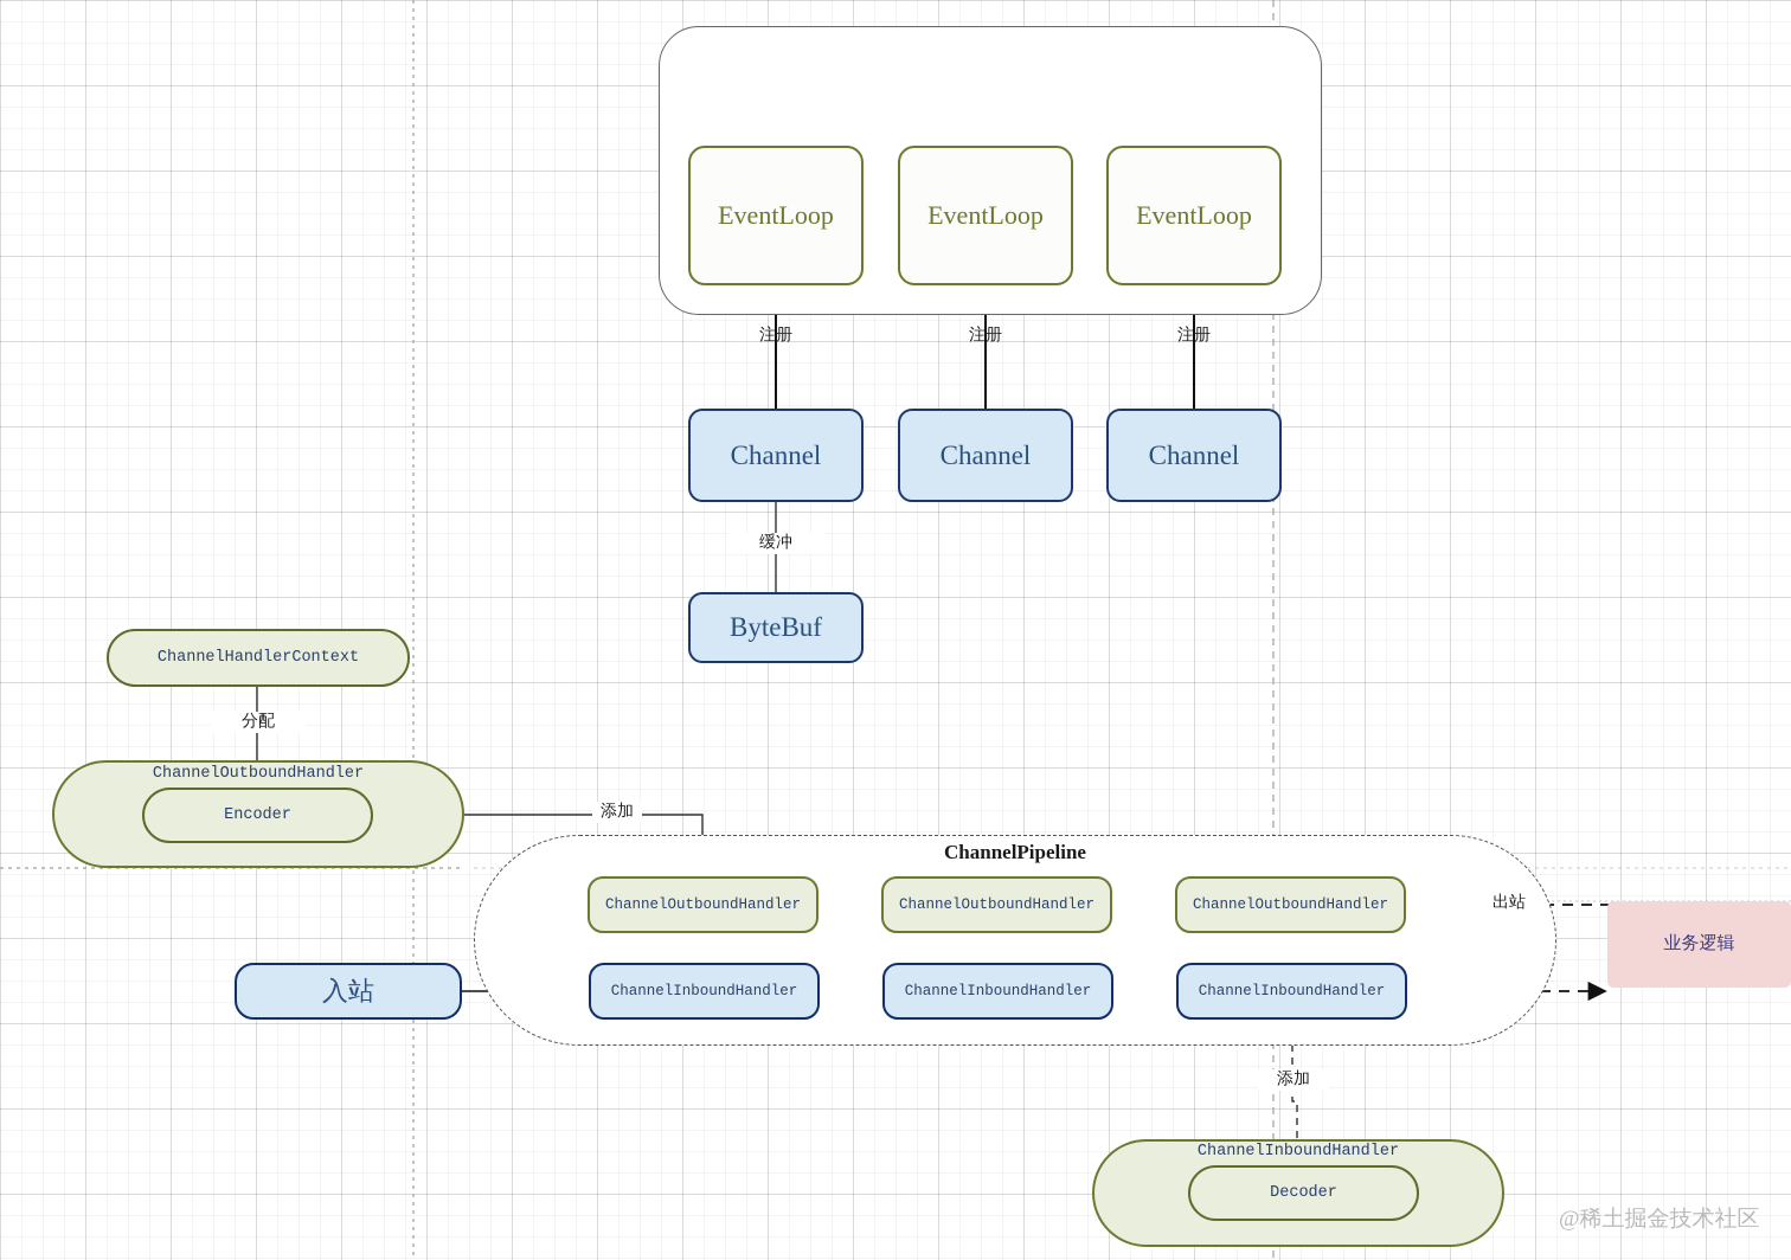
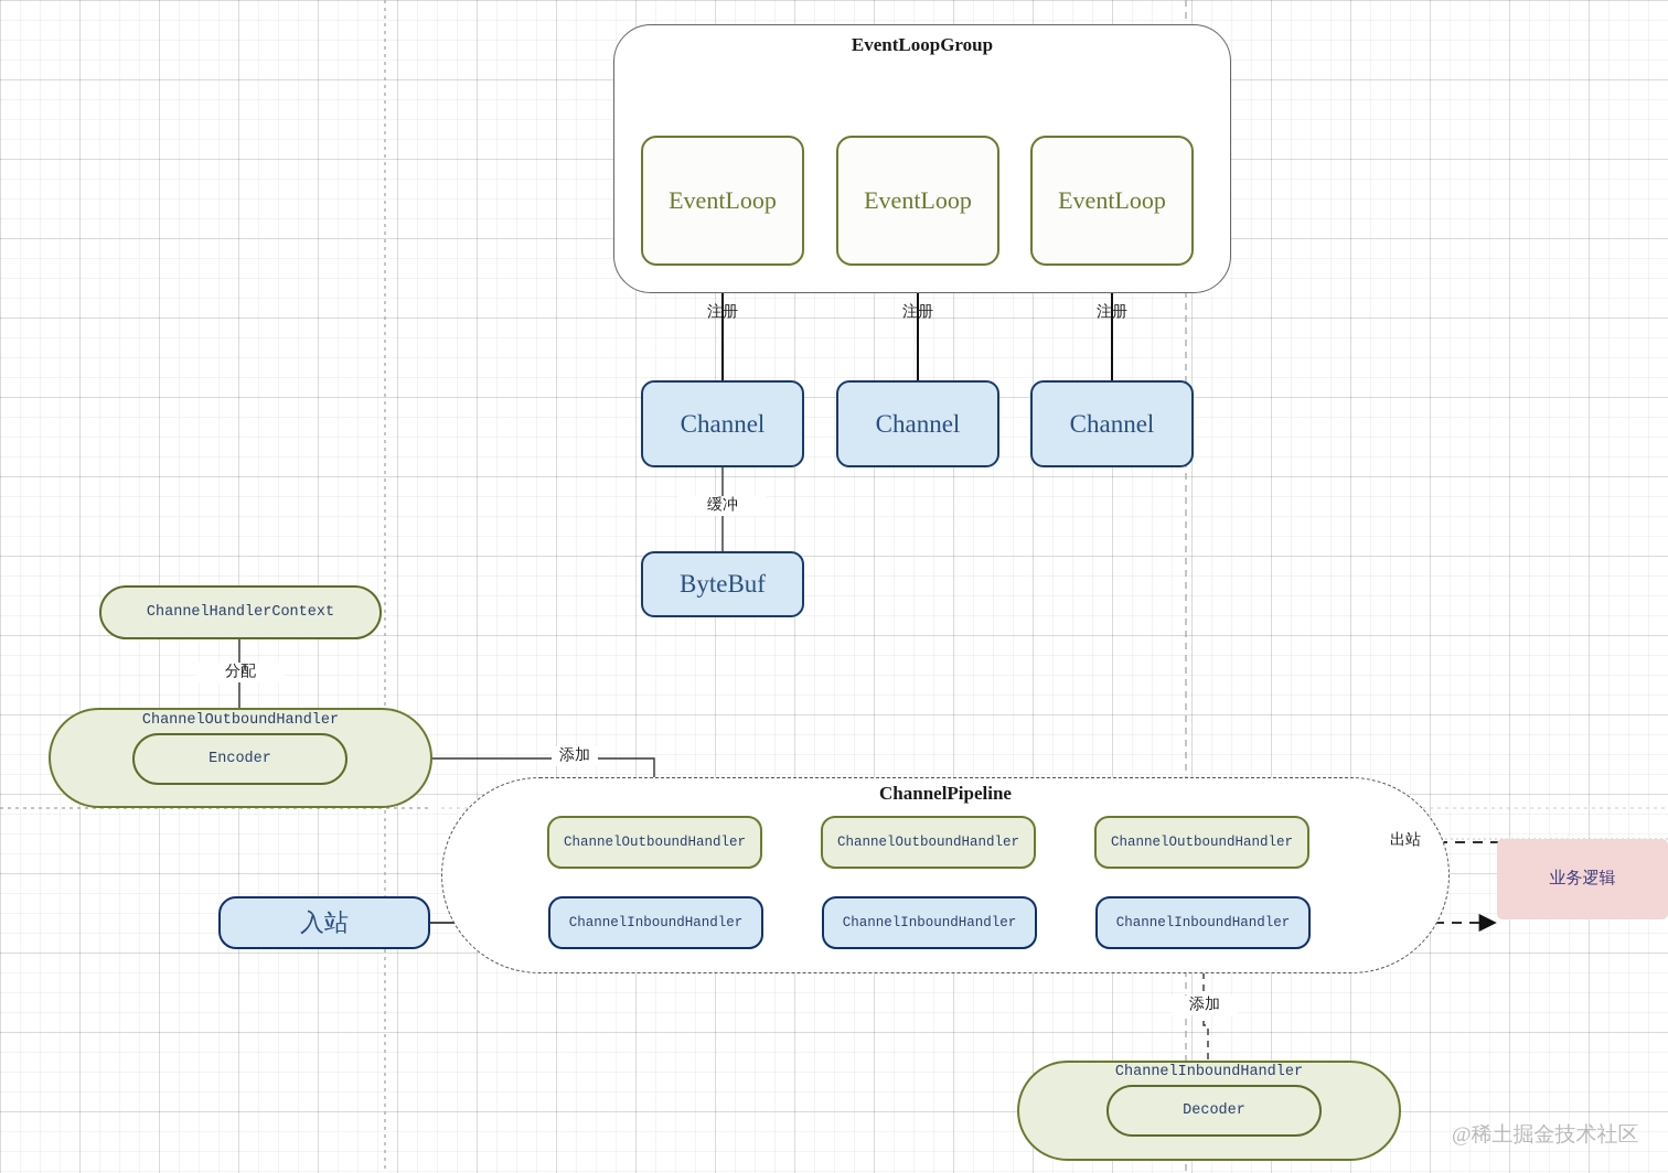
+ EventLoopGroup
  EventLoop
  EventLoop
  EventLoop
  注册
  注册
  注册
  Channel
  Channel
  Channel
  缓冲
  ByteBuf
  ChannelHandlerContext
  分配
  ChannelOutboundHandler
  Encoder
  添加
  ChannelPipeline
  ChannelOutboundHandler
  ChannelOutboundHandler
  ChannelOutboundHandler
  ChannelInboundHandler
  ChannelInboundHandler
  ChannelInboundHandler
  入站
  出站
  业务逻辑
  添加
  ChannelInboundHandler
  Decoder
  @稀土掘金技术社区
